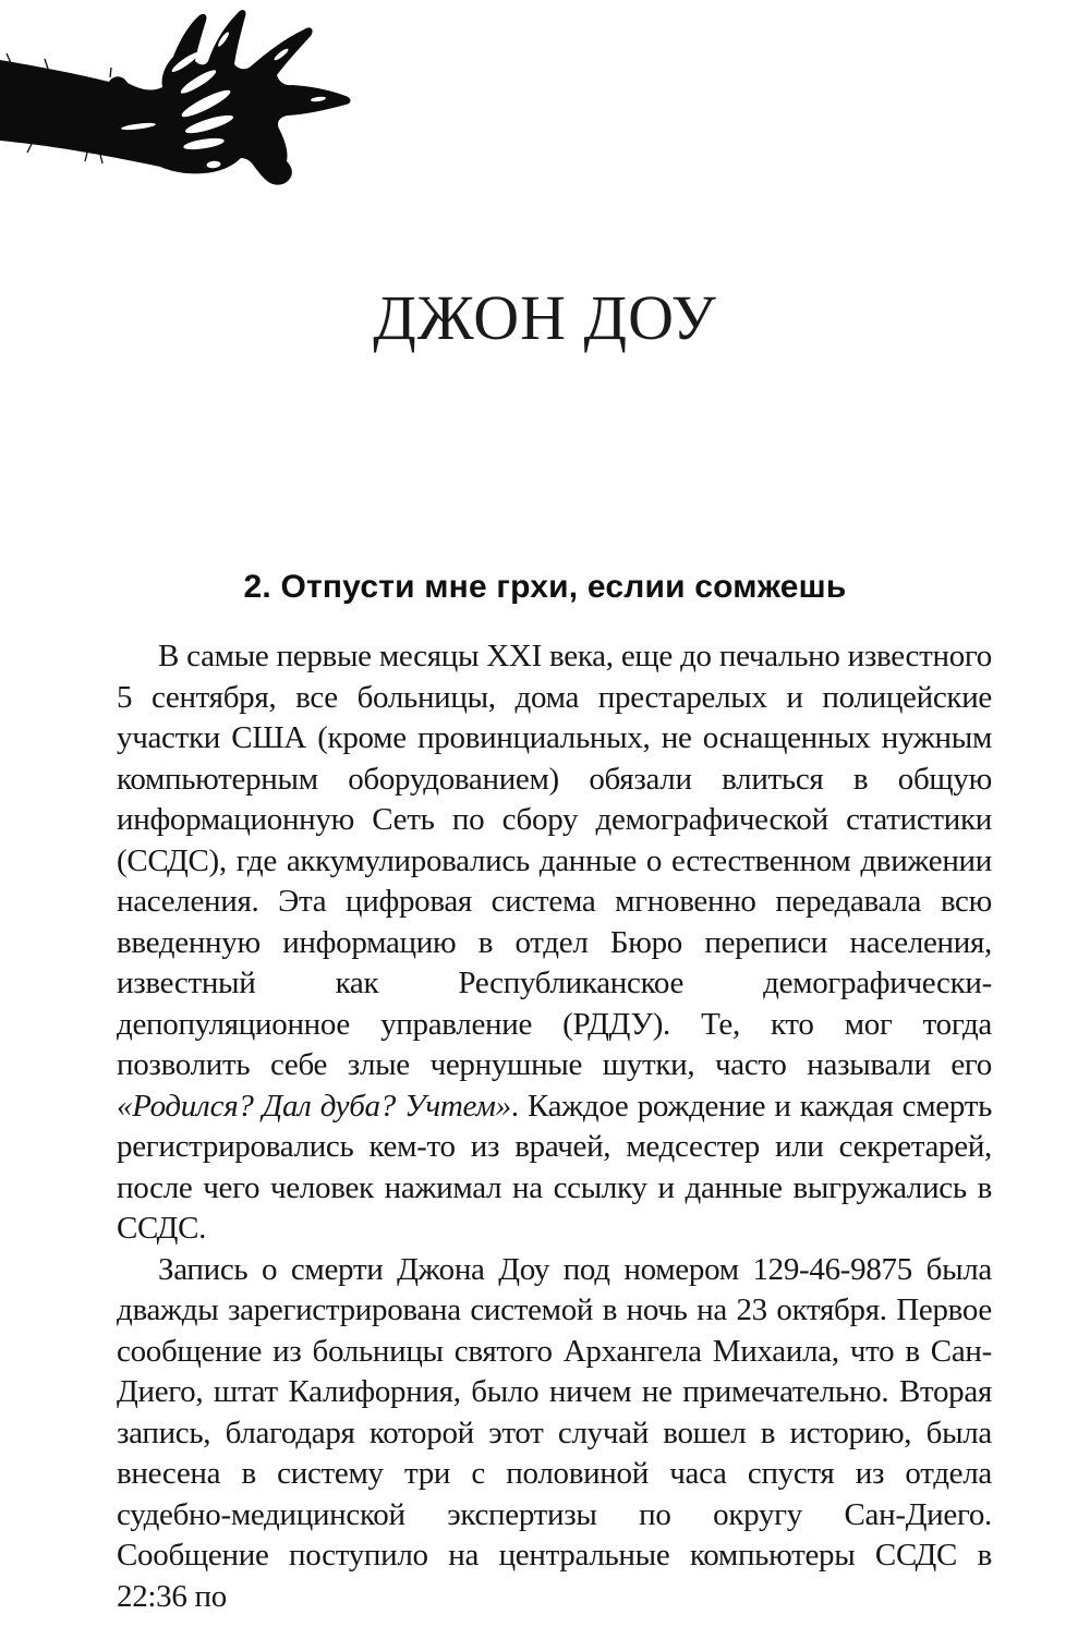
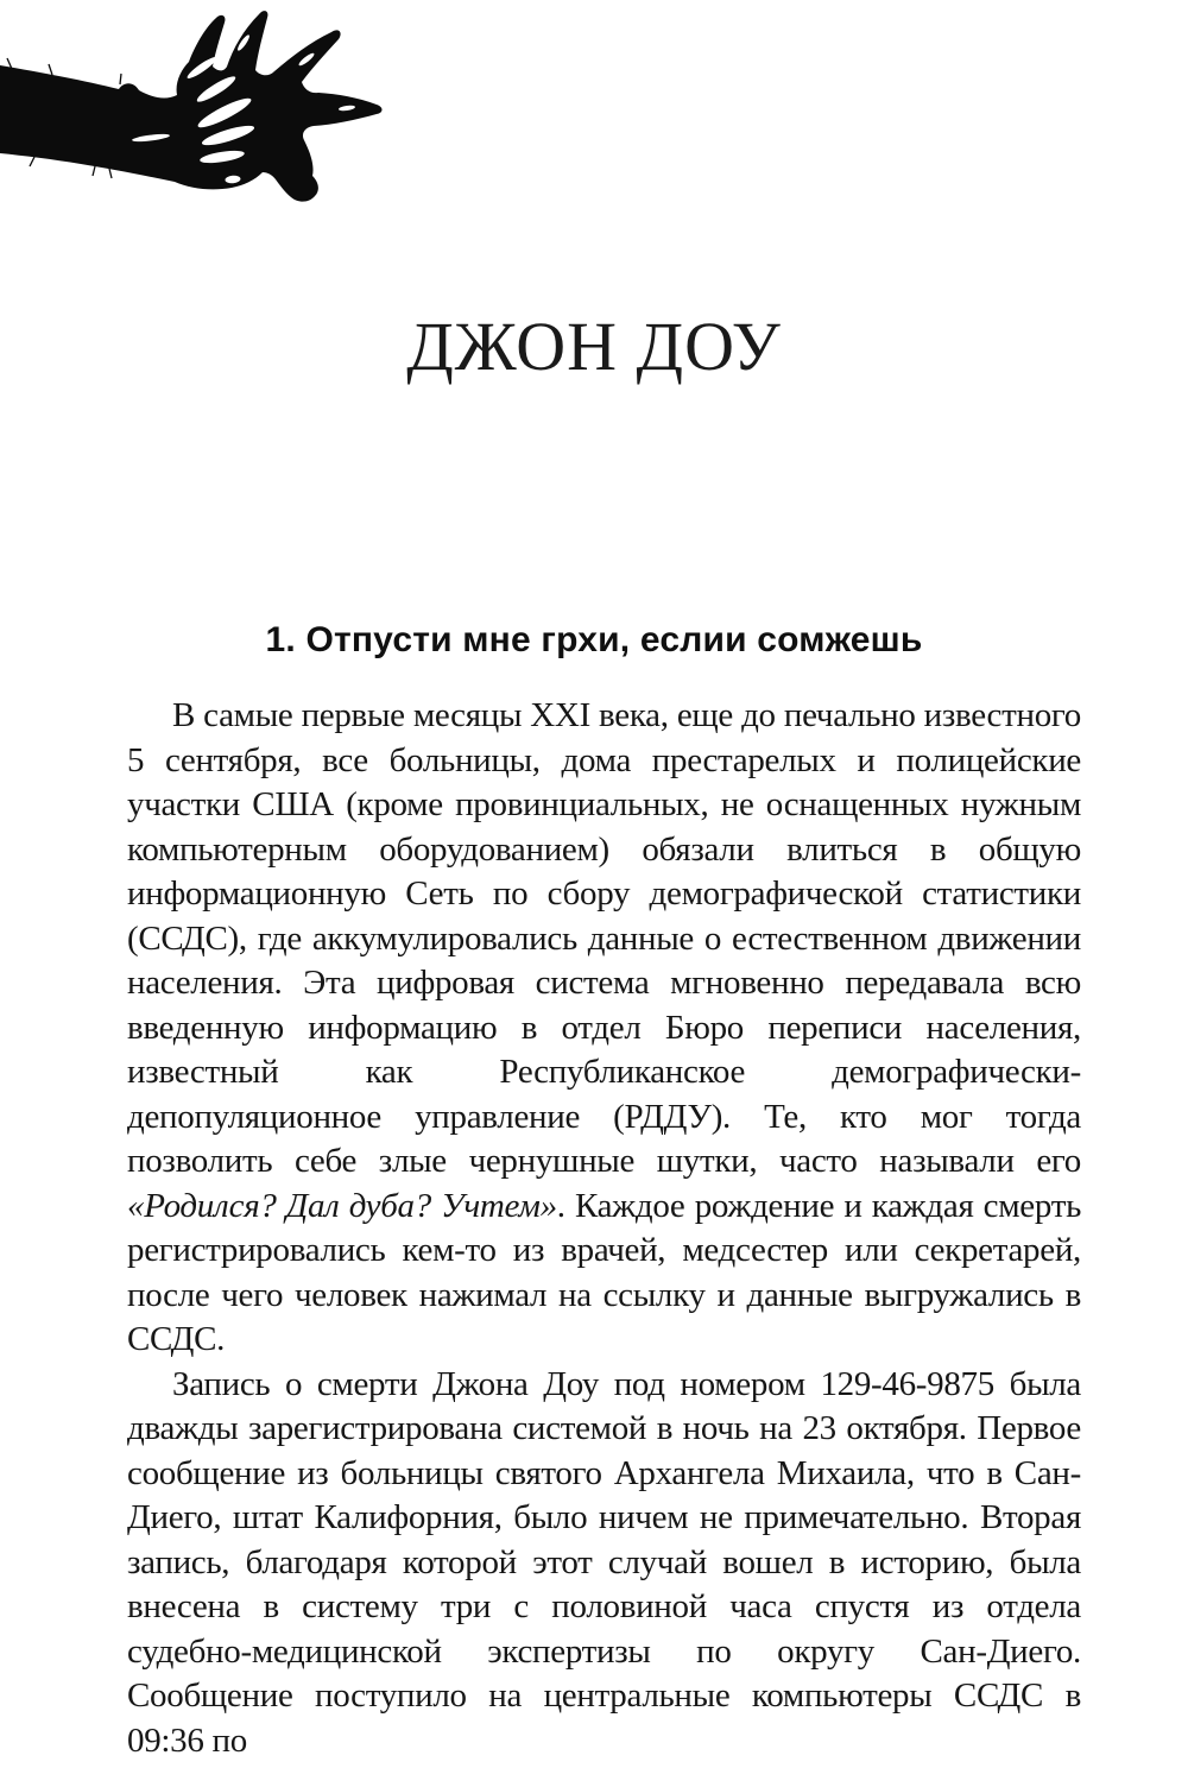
  ДЖОН ДОУ
- 2. Отпусти мне грхи, еслии сомжешь
+ 1. Отпусти мне грхи, еслии сомжешь
  В самые первые месяцы XXI века, еще до печально известного 5 сентября, все больницы, дома престарелых и полицейские участки США (кроме провинциальных, не оснащенных нужным компьютерным оборудованием) обязали влиться в общую информационную Сеть по сбору демографической статистики (ССДС), где аккумулировались данные о естественном движении населения. Эта цифровая система мгновенно передавала всю введенную информацию в отдел Бюро переписи населения, известный как Республиканское демографически-депопуляционное управление (РДДУ). Те, кто мог тогда позволить себе злые чернушные шутки, часто называли его «Родился? Дал дуба? Учтем». Каждое рождение и каждая смерть регистрировались кем-то из врачей, медсестер или секретарей, после чего человек нажимал на ссылку и данные выгружались в ССДС.
- Запись о смерти Джона Доу под номером 129-46-9875 была дважды зарегистрирована системой в ночь на 23 октября. Первое сообщение из больницы святого Архангела Михаила, что в Сан-Диего, штат Калифорния, было ничем не примечательно. Вторая запись, благодаря которой этот случай вошел в историю, была внесена в систему три с половиной часа спустя из отдела судебно-медицинской экспертизы по округу Сан-Диего. Сообщение поступило на центральные компьютеры ССДС в 22:36 по
+ Запись о смерти Джона Доу под номером 129-46-9875 была дважды зарегистрирована системой в ночь на 23 октября. Первое сообщение из больницы святого Архангела Михаила, что в Сан-Диего, штат Калифорния, было ничем не примечательно. Вторая запись, благодаря которой этот случай вошел в историю, была внесена в систему три с половиной часа спустя из отдела судебно-медицинской экспертизы по округу Сан-Диего. Сообщение поступило на центральные компьютеры ССДС в 09:36 по
